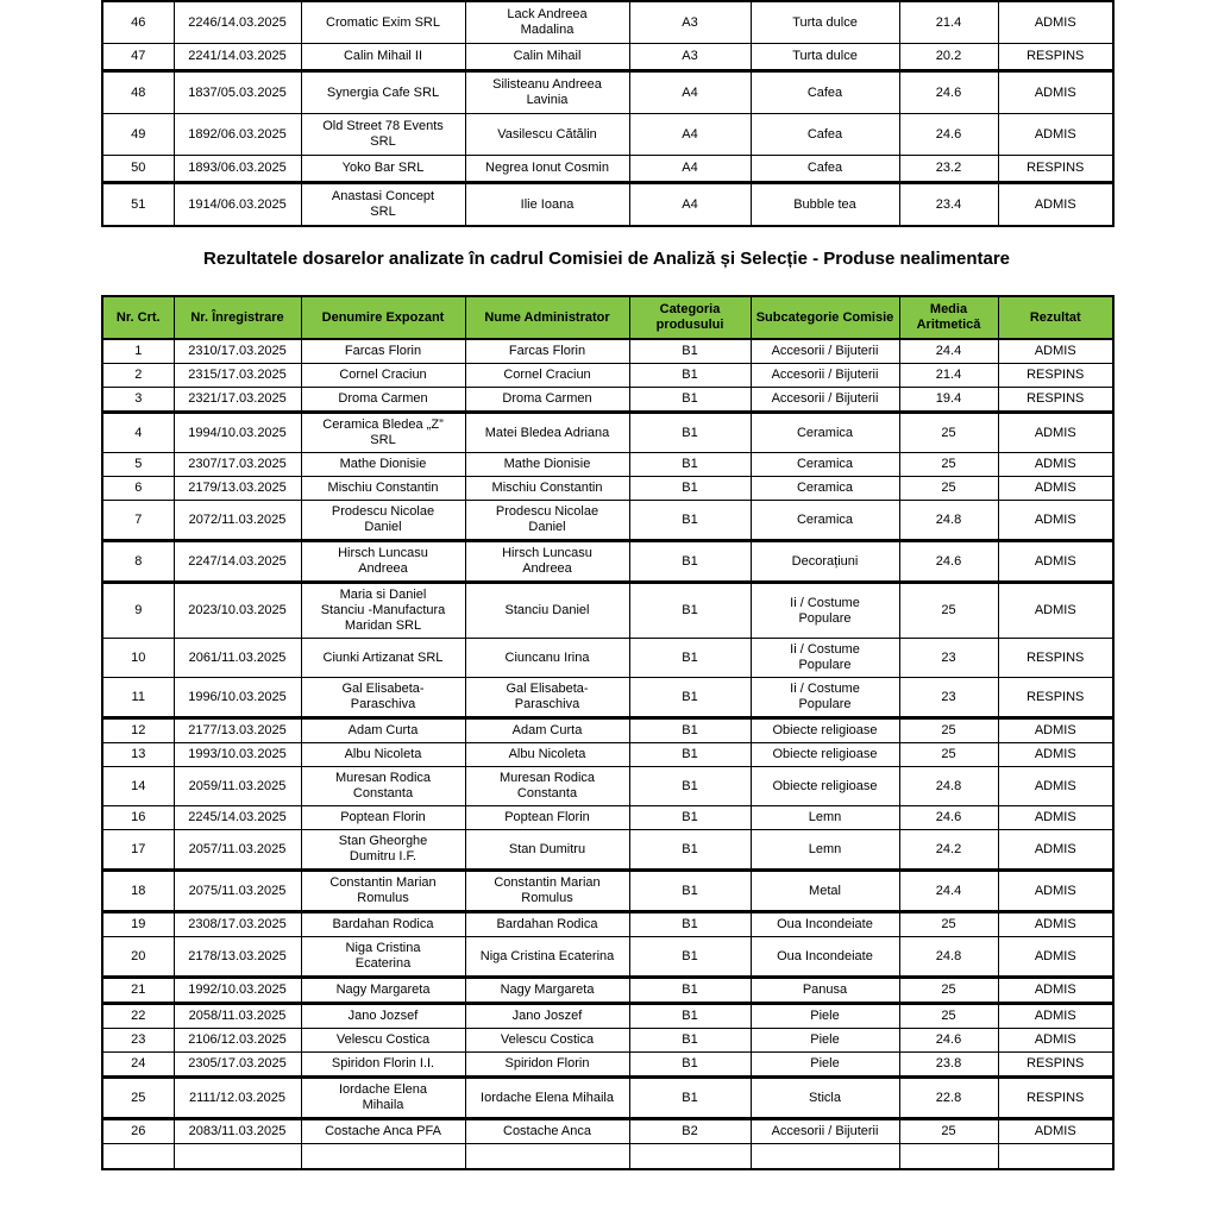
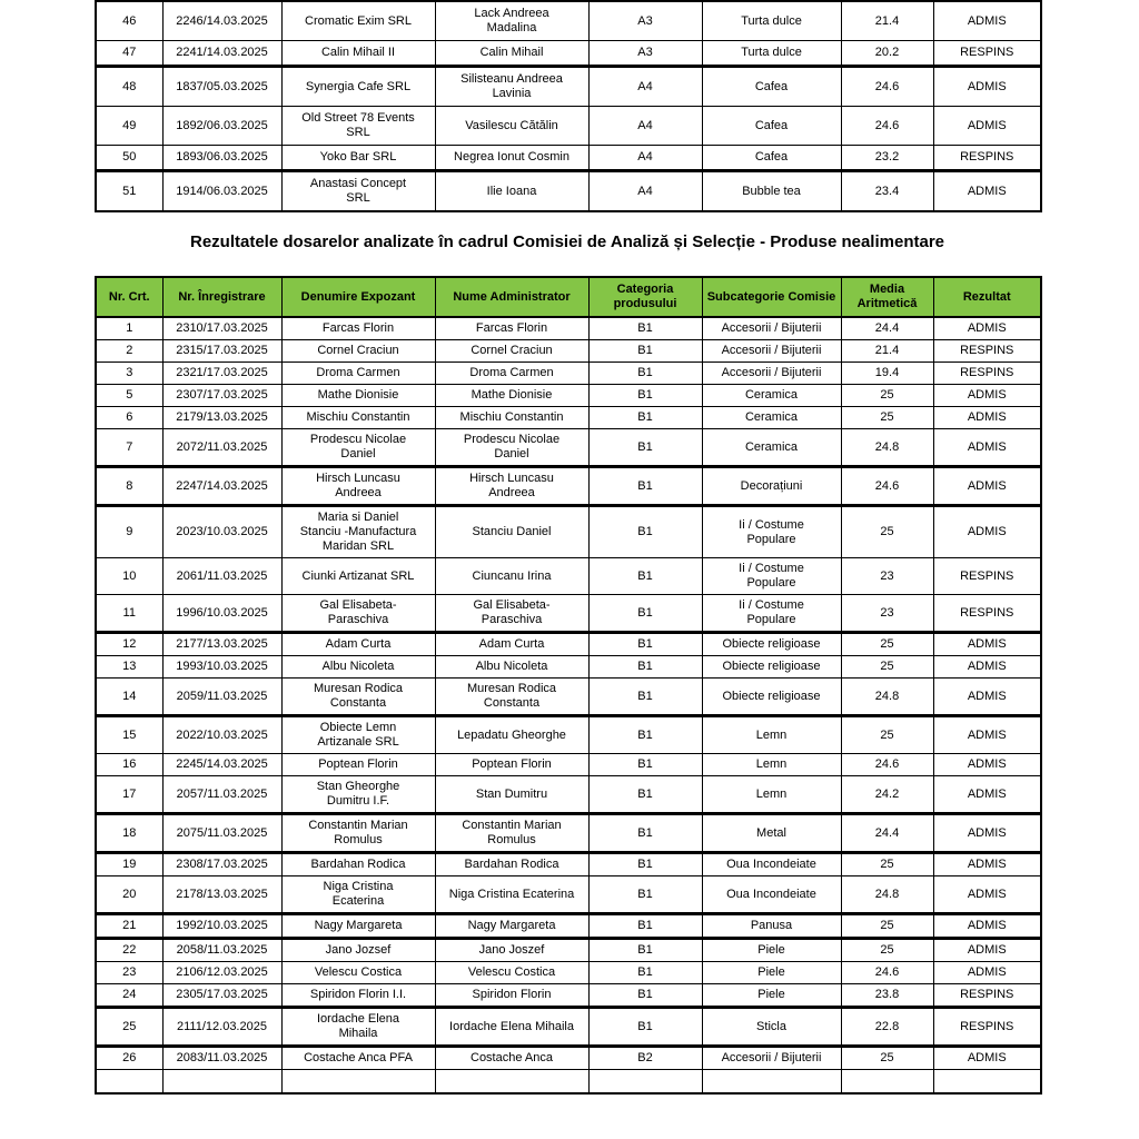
  46	2246/14.03.2025	Cromatic Exim SRL	Lack Andreea Madalina	A3	Turta dulce	21.4	ADMIS
  47	2241/14.03.2025	Calin Mihail II	Calin Mihail	A3	Turta dulce	20.2	RESPINS
  48	1837/05.03.2025	Synergia Cafe SRL	Silisteanu Andreea Lavinia	A4	Cafea	24.6	ADMIS
  49	1892/06.03.2025	Old Street 78 Events SRL	Vasilescu Cătălin	A4	Cafea	24.6	ADMIS
  50	1893/06.03.2025	Yoko Bar SRL	Negrea Ionut Cosmin	A4	Cafea	23.2	RESPINS
  51	1914/06.03.2025	Anastasi Concept SRL	Ilie Ioana	A4	Bubble tea	23.4	ADMIS
  Rezultatele dosarelor analizate în cadrul Comisiei de Analiză și Selecție - Produse nealimentare
  Nr. Crt.	Nr. Înregistrare	Denumire Expozant	Nume Administrator	Categoria produsului	Subcategorie Comisie	Media Aritmetică	Rezultat
  1	2310/17.03.2025	Farcas Florin	Farcas Florin	B1	Accesorii / Bijuterii	24.4	ADMIS
  2	2315/17.03.2025	Cornel Craciun	Cornel Craciun	B1	Accesorii / Bijuterii	21.4	RESPINS
  3	2321/17.03.2025	Droma Carmen	Droma Carmen	B1	Accesorii / Bijuterii	19.4	RESPINS
- 4	1994/10.03.2025	Ceramica Bledea „Z” SRL	Matei Bledea Adriana	B1	Ceramica	25	ADMIS
  5	2307/17.03.2025	Mathe Dionisie	Mathe Dionisie	B1	Ceramica	25	ADMIS
  6	2179/13.03.2025	Mischiu Constantin	Mischiu Constantin	B1	Ceramica	25	ADMIS
  7	2072/11.03.2025	Prodescu Nicolae Daniel	Prodescu Nicolae Daniel	B1	Ceramica	24.8	ADMIS
  8	2247/14.03.2025	Hirsch Luncasu Andreea	Hirsch Luncasu Andreea	B1	Decorațiuni	24.6	ADMIS
  9	2023/10.03.2025	Maria si Daniel Stanciu -Manufactura Maridan SRL	Stanciu Daniel	B1	Ii / Costume Populare	25	ADMIS
  10	2061/11.03.2025	Ciunki Artizanat SRL	Ciuncanu Irina	B1	Ii / Costume Populare	23	RESPINS
  11	1996/10.03.2025	Gal Elisabeta- Paraschiva	Gal Elisabeta- Paraschiva	B1	Ii / Costume Populare	23	RESPINS
  12	2177/13.03.2025	Adam Curta	Adam Curta	B1	Obiecte religioase	25	ADMIS
  13	1993/10.03.2025	Albu Nicoleta	Albu Nicoleta	B1	Obiecte religioase	25	ADMIS
  14	2059/11.03.2025	Muresan Rodica Constanta	Muresan Rodica Constanta	B1	Obiecte religioase	24.8	ADMIS
+ 15	2022/10.03.2025	Obiecte Lemn Artizanale SRL	Lepadatu Gheorghe	B1	Lemn	25	ADMIS
  16	2245/14.03.2025	Poptean Florin	Poptean Florin	B1	Lemn	24.6	ADMIS
  17	2057/11.03.2025	Stan Gheorghe Dumitru I.F.	Stan Dumitru	B1	Lemn	24.2	ADMIS
  18	2075/11.03.2025	Constantin Marian Romulus	Constantin Marian Romulus	B1	Metal	24.4	ADMIS
  19	2308/17.03.2025	Bardahan Rodica	Bardahan Rodica	B1	Oua Incondeiate	25	ADMIS
  20	2178/13.03.2025	Niga Cristina Ecaterina	Niga Cristina Ecaterina	B1	Oua Incondeiate	24.8	ADMIS
  21	1992/10.03.2025	Nagy Margareta	Nagy Margareta	B1	Panusa	25	ADMIS
  22	2058/11.03.2025	Jano Jozsef	Jano Joszef	B1	Piele	25	ADMIS
  23	2106/12.03.2025	Velescu Costica	Velescu Costica	B1	Piele	24.6	ADMIS
  24	2305/17.03.2025	Spiridon Florin I.I.	Spiridon Florin	B1	Piele	23.8	RESPINS
  25	2111/12.03.2025	Iordache Elena Mihaila	Iordache Elena Mihaila	B1	Sticla	22.8	RESPINS
  26	2083/11.03.2025	Costache Anca PFA	Costache Anca	B2	Accesorii / Bijuterii	25	ADMIS
